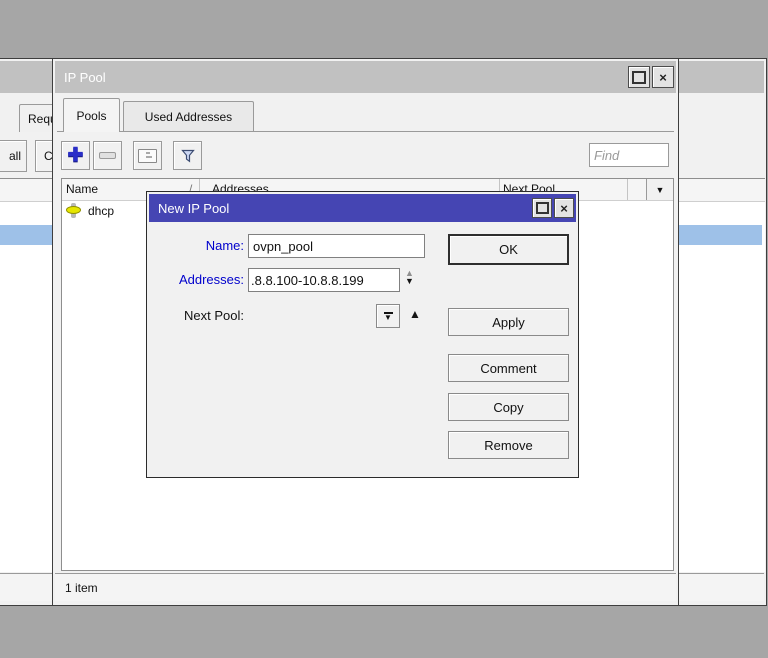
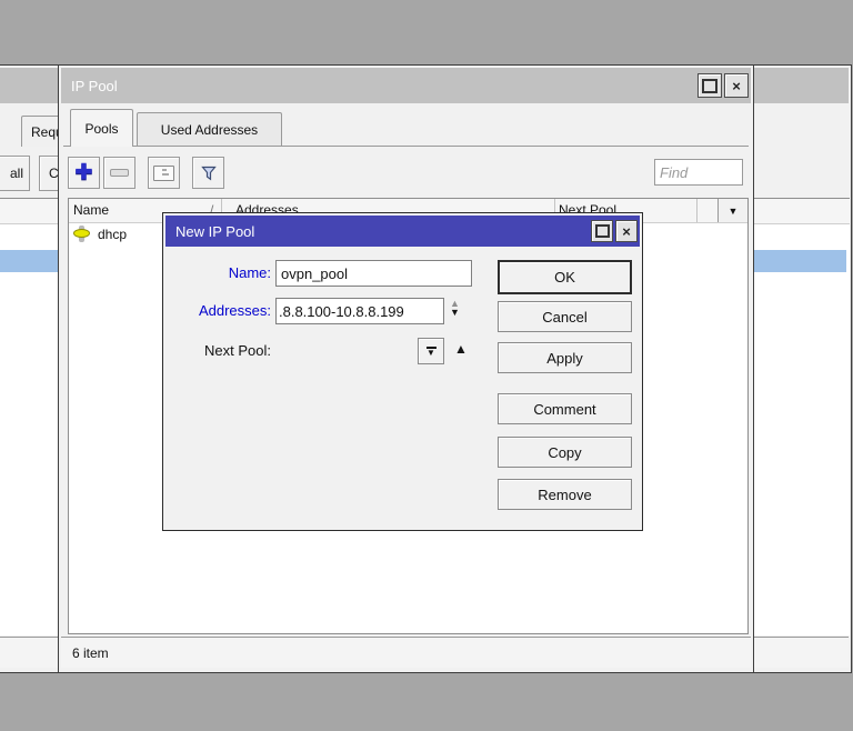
  all
  C
  IP Pool
  ×
  Pools
  Used Addresses
  ✚
  Find
  Name
  /
  Addresses
  Next Pool
  ▼
  dhcp
- 1 item
+ 6 item
  New IP Pool
  ×
  Name:
  ovpn_pool
  Addresses:
  .8.8.100-10.8.8.199
  ▲
  ▼
  Next Pool:
  ▼
  ▲
  OK
+ Cancel
  Apply
  Comment
  Copy
  Remove
